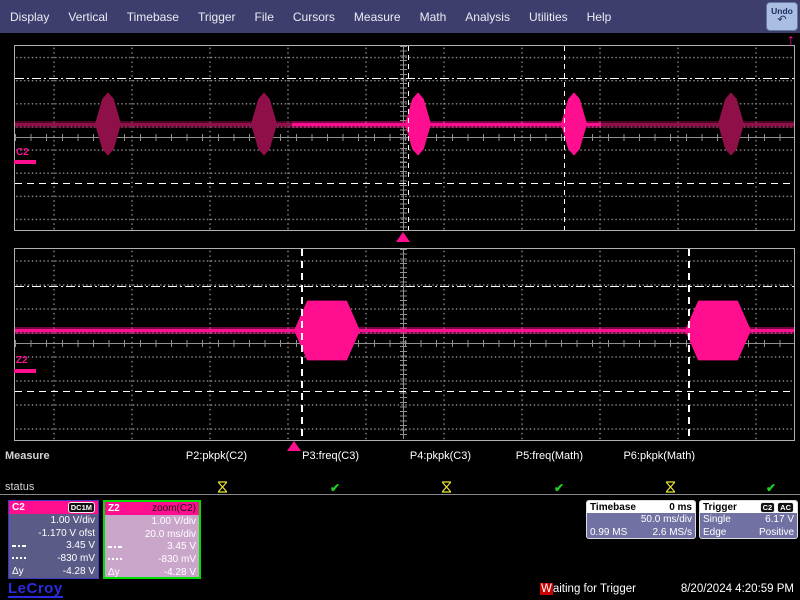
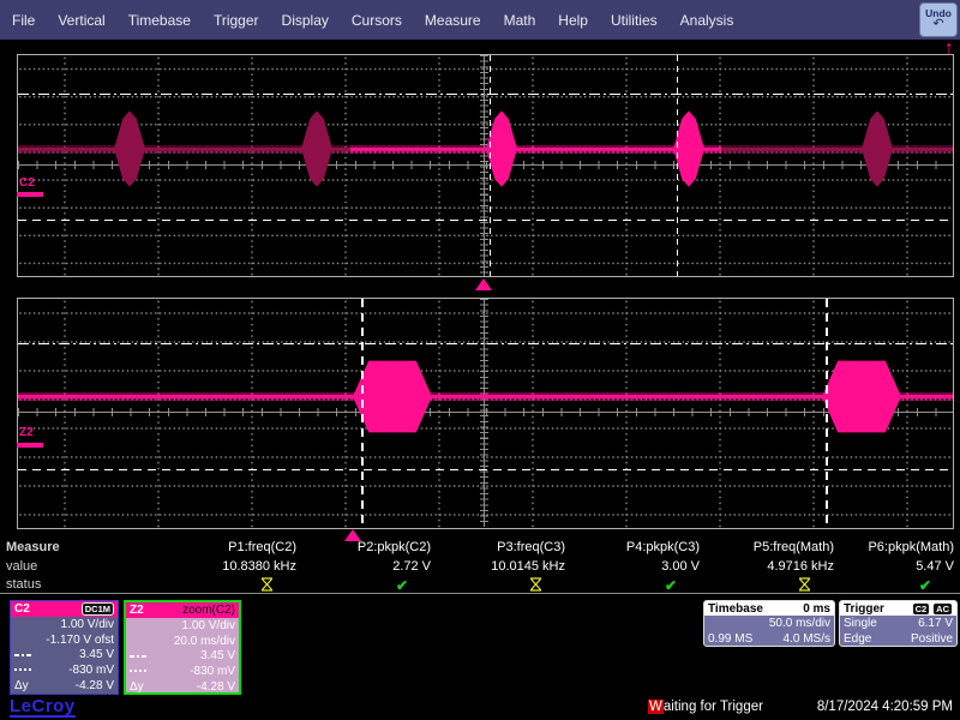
- Display
+ File
  Vertical
  Timebase
  Trigger
- File
+ Display
  Cursors
  Measure
  Math
- Analysis
+ Help
  Utilities
- Help
+ Analysis
  Undo
  ↶
  C2
  Z2
  ↑
  Measure
+ P1:freq(C2)
  P2:pkpk(C2)
  P3:freq(C3)
  P4:pkpk(C3)
  P5:freq(Math)
  P6:pkpk(Math)
+ value
+ 10.8380 kHz
+ 2.72 V
+ 10.0145 kHz
+ 3.00 V
+ 4.9716 kHz
+ 5.47 V
  status
  ✔
  ✔
  ✔
  C2
  DC1M
  1.00 V/div
  -1.170 V ofst
  3.45 V
  -830 mV
  Δy
  -4.28 V
  Z2
  zoom(C2)
  1.00 V/div
  20.0 ms/div
  3.45 V
  -830 mV
  Δy
  -4.28 V
  Timebase
  0 ms
  50.0 ms/div
  0.99 MS
- 2.6 MS/s
+ 4.0 MS/s
  Trigger
  C2
  AC
  Single
  6.17 V
  Edge
  Positive
  LeCroy
  Waiting for Trigger
- 8/20/2024 4:20:59 PM
+ 8/17/2024 4:20:59 PM
